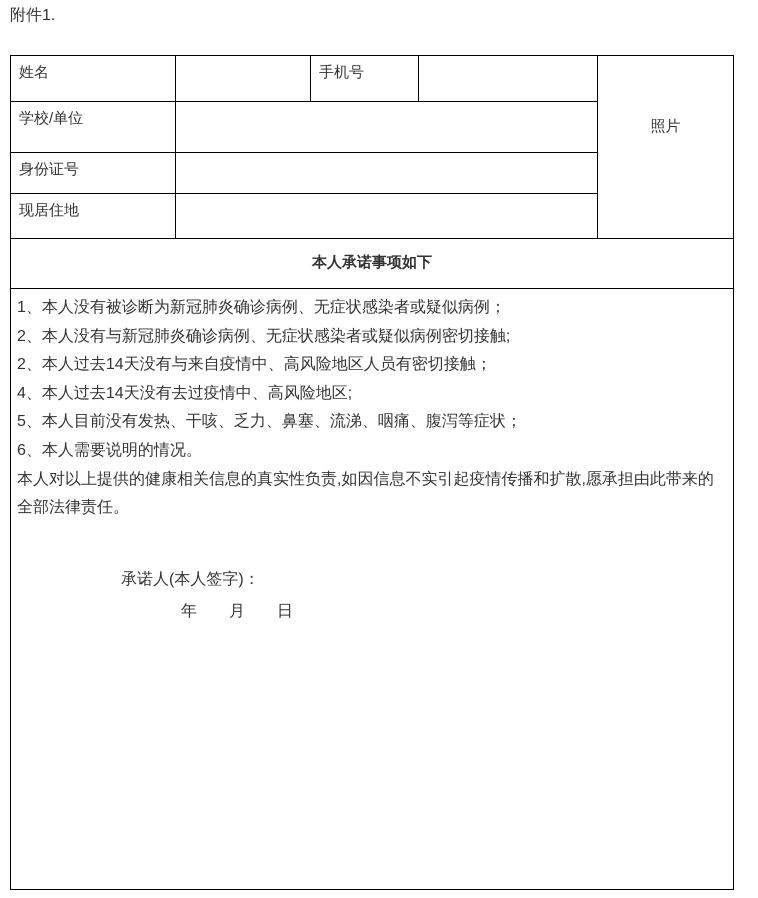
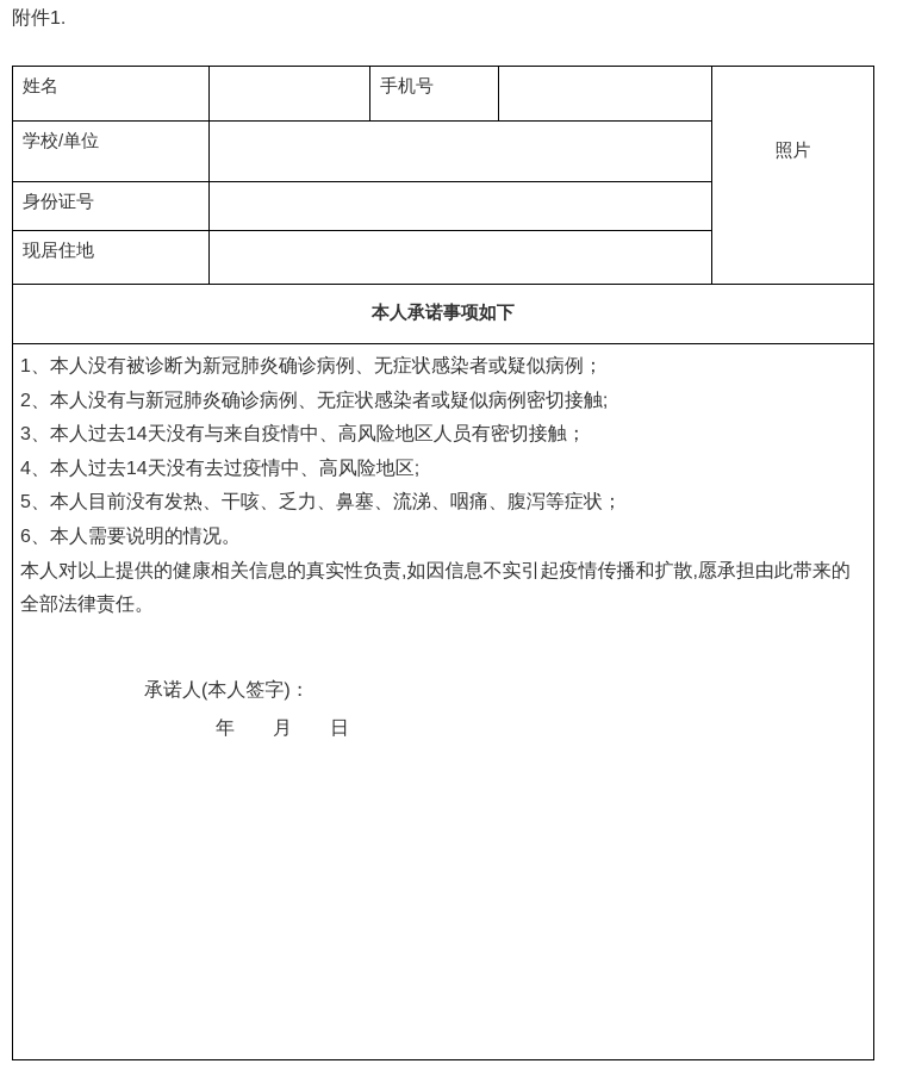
  附件1.
  姓名		手机号		照片
  学校/单位
  身份证号
  现居住地
  本人承诺事项如下
- 1、本人没有被诊断为新冠肺炎确诊病例、无症状感染者或疑似病例； 2、本人没有与新冠肺炎确诊病例、无症状感染者或疑似病例密切接触; 2、本人过去14天没有与来自疫情中、高风险地区人员有密切接触； 4、本人过去14天没有去过疫情中、高风险地区; 5、本人目前没有发热、干咳、乏力、鼻塞、流涕、咽痛、腹泻等症状； 6、本人需要说明的情况。 本人对以上提供的健康相关信息的真实性负责,如因信息不实引起疫情传播和扩散,愿承担由此带来的全部法律责任。 承诺人(本人签字)： 年 月 日
+ 1、本人没有被诊断为新冠肺炎确诊病例、无症状感染者或疑似病例； 2、本人没有与新冠肺炎确诊病例、无症状感染者或疑似病例密切接触; 3、本人过去14天没有与来自疫情中、高风险地区人员有密切接触； 4、本人过去14天没有去过疫情中、高风险地区; 5、本人目前没有发热、干咳、乏力、鼻塞、流涕、咽痛、腹泻等症状； 6、本人需要说明的情况。 本人对以上提供的健康相关信息的真实性负责,如因信息不实引起疫情传播和扩散,愿承担由此带来的全部法律责任。 承诺人(本人签字)： 年 月 日
